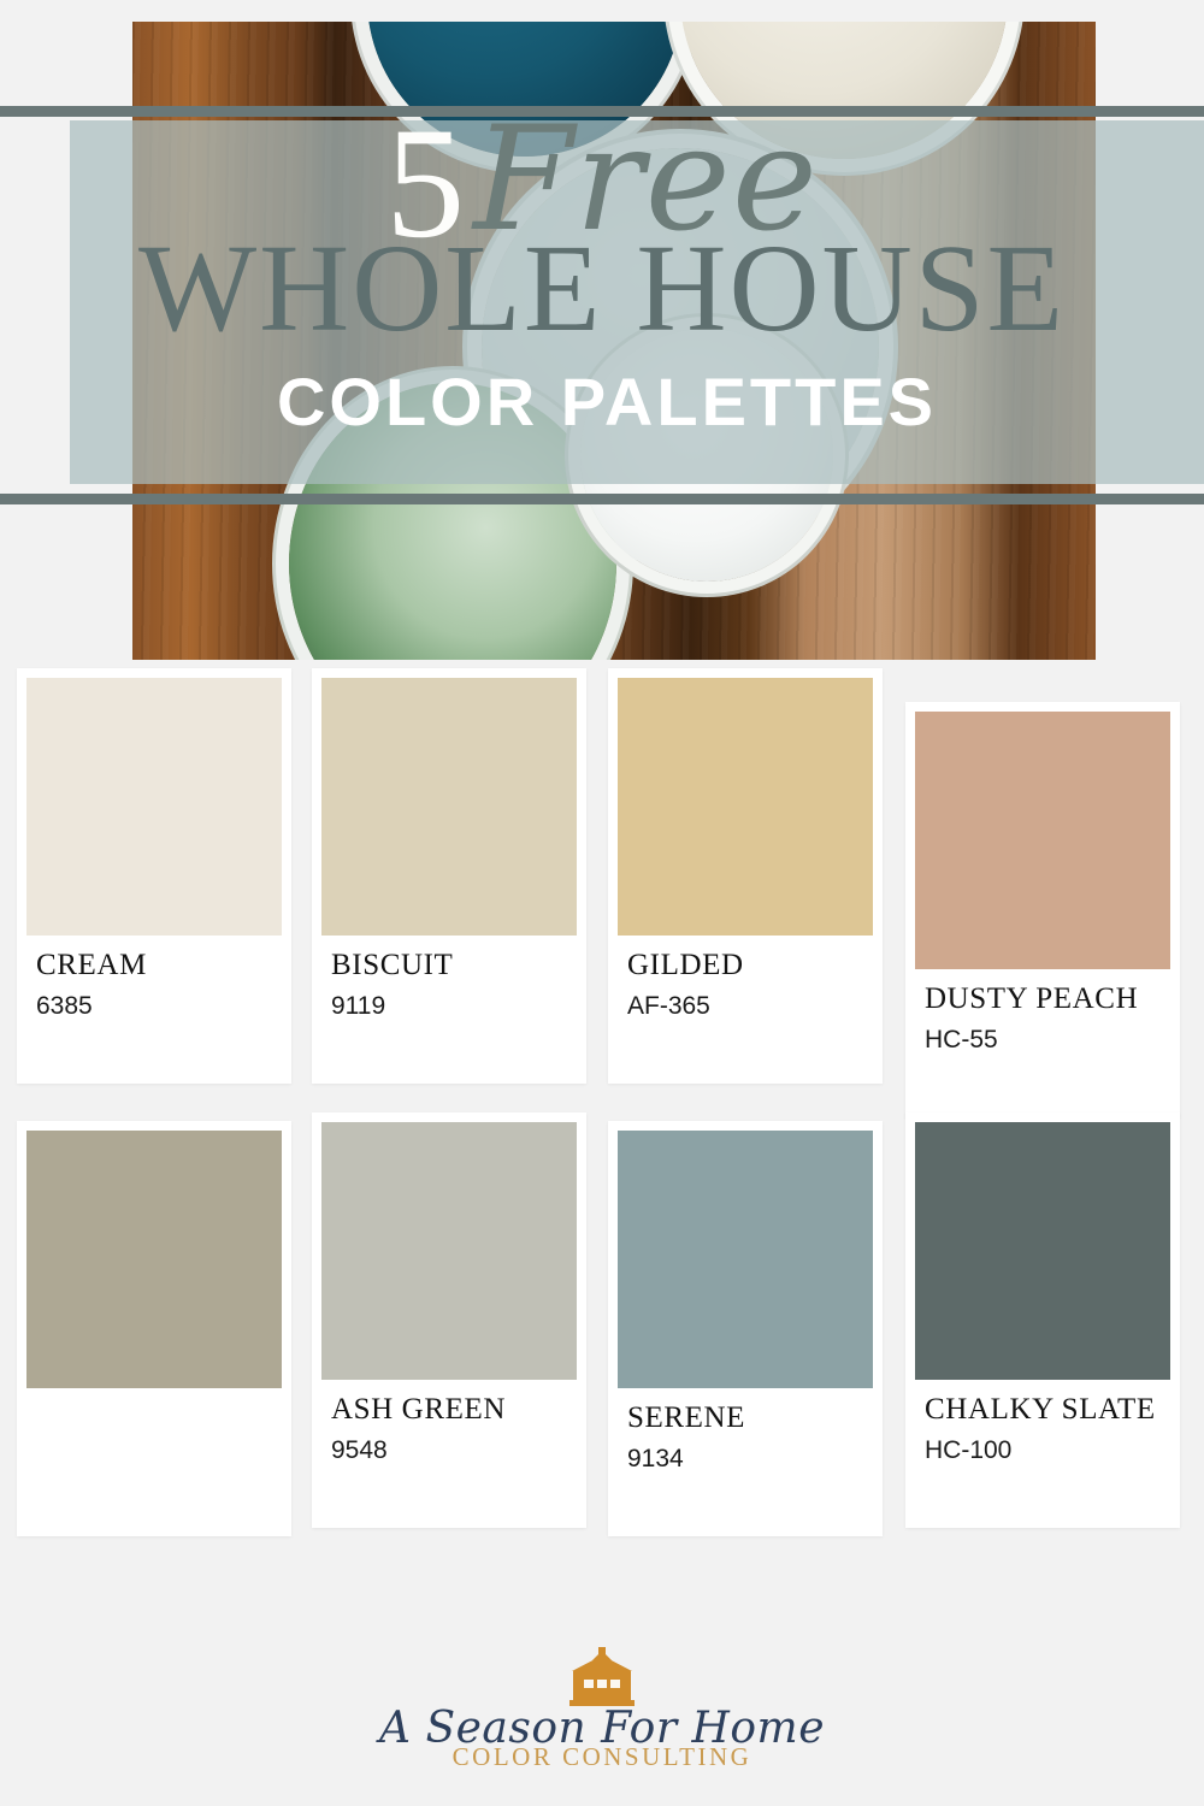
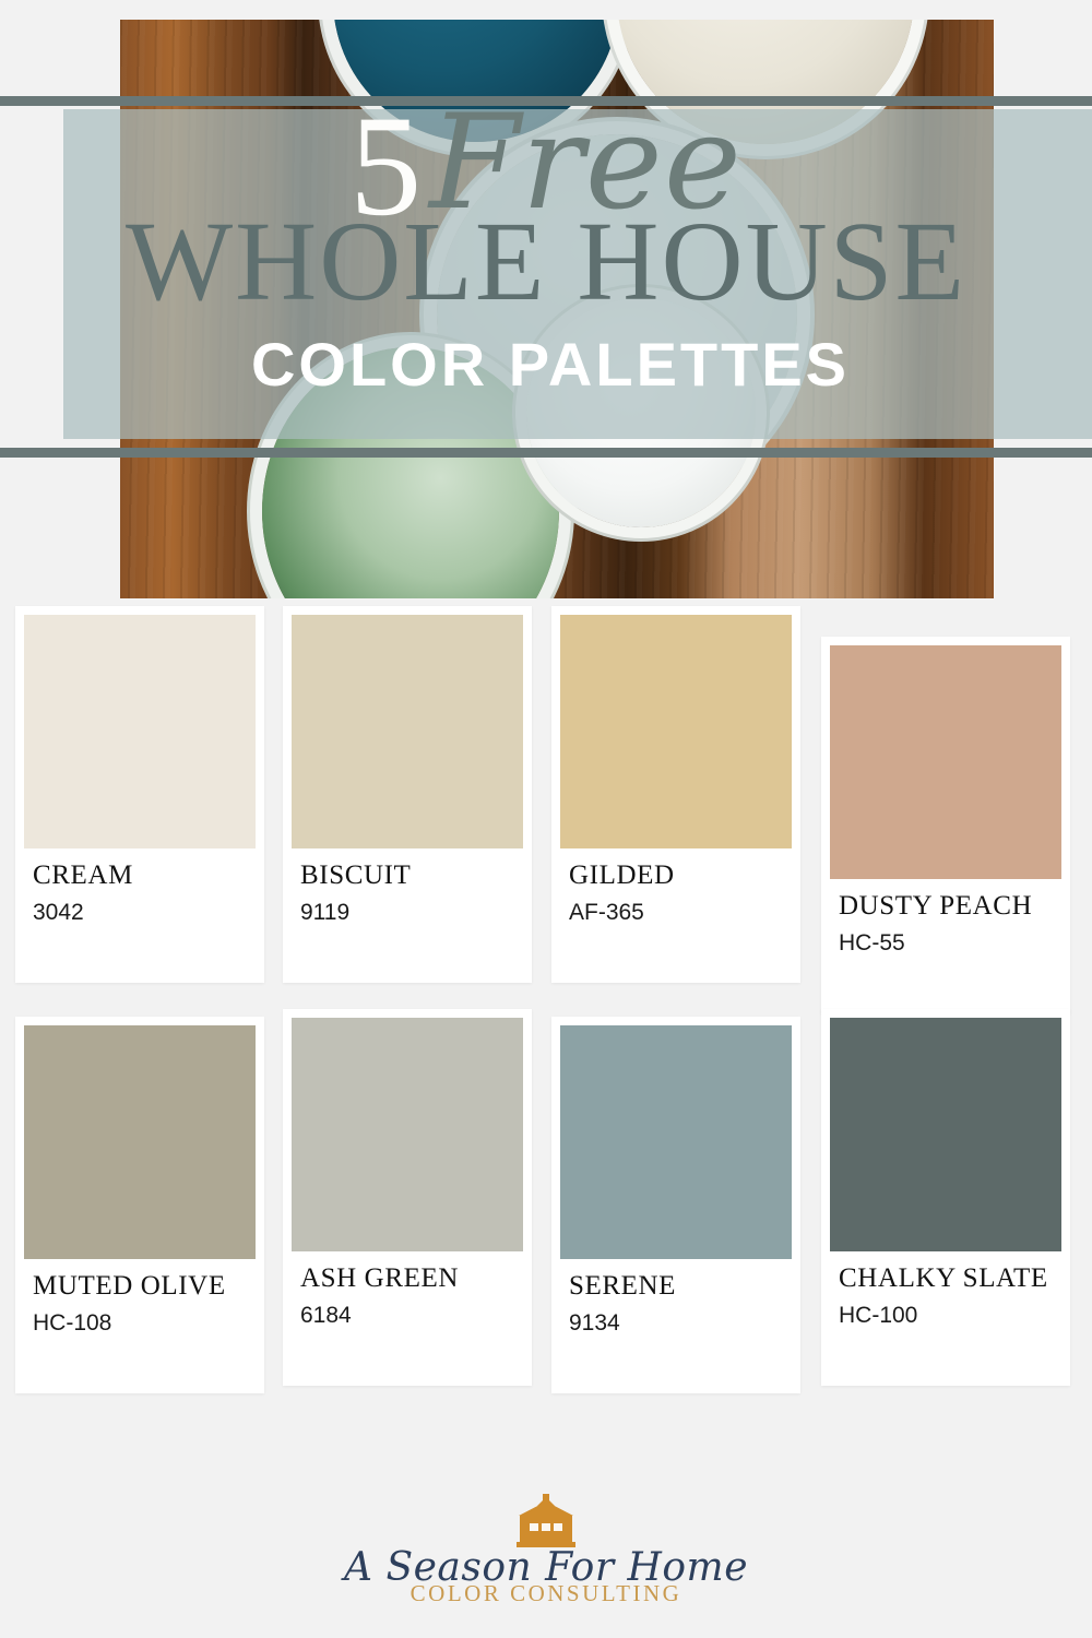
  5Free
  WHOLE HOUSE
  COLOR PALETTES
  CREAM
- 6385
+ 3042
  BISCUIT
  9119
  GILDED
  AF-365
  DUSTY PEACH
  HC-55
+ MUTED OLIVE
+ HC-108
  ASH GREEN
- 9548
+ 6184
  SERENE
  9134
  CHALKY SLATE
  HC-100
  A Season For Home
  COLOR CONSULTING
